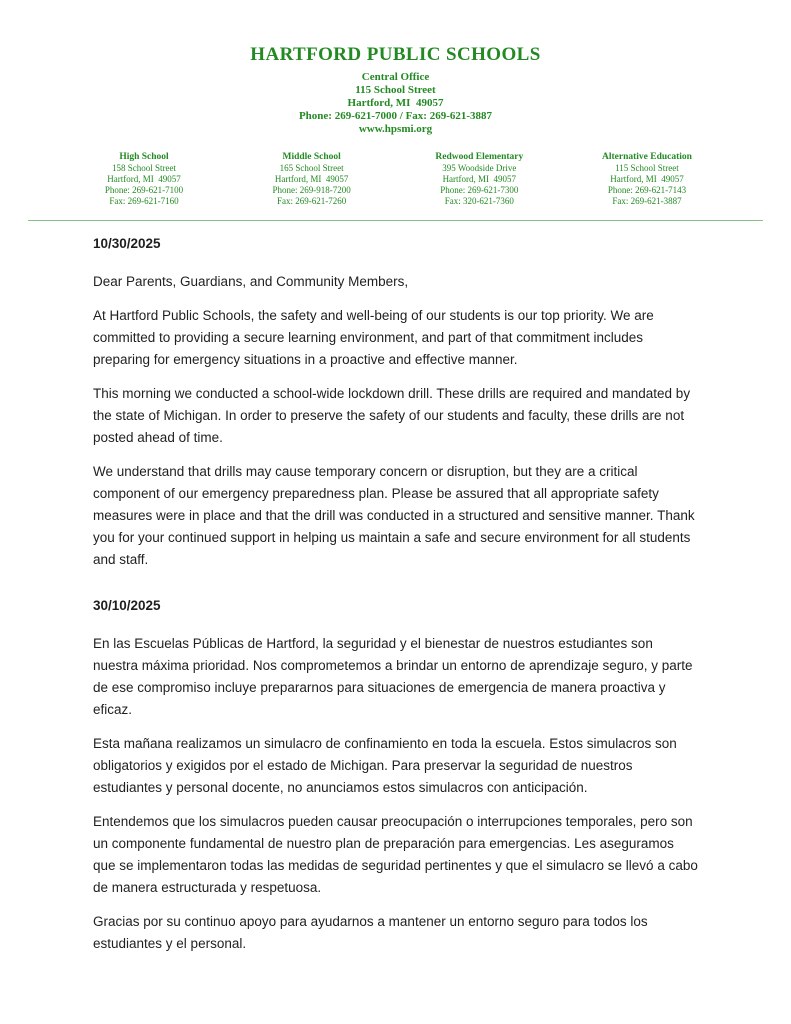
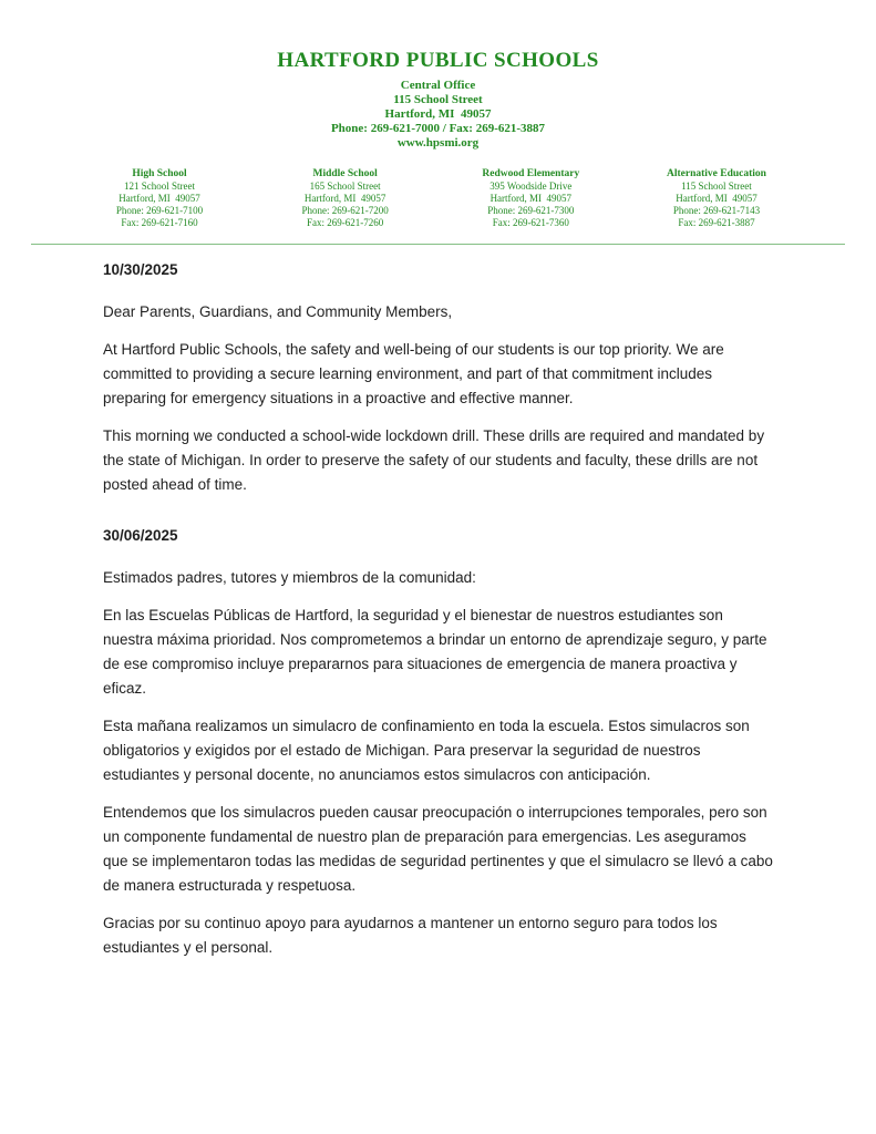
  HARTFORD PUBLIC SCHOOLS
  Central Office
  115 School Street
  Hartford, MI 49057
  Phone: 269-621-7000 / Fax: 269-621-3887
  www.hpsmi.org
  High School
- 158 School Street
+ 121 School Street
  Hartford, MI 49057
  Phone: 269-621-7100
  Fax: 269-621-7160
  Middle School
  165 School Street
  Hartford, MI 49057
- Phone: 269-918-7200
+ Phone: 269-621-7200
  Fax: 269-621-7260
  Redwood Elementary
  395 Woodside Drive
  Hartford, MI 49057
  Phone: 269-621-7300
- Fax: 320-621-7360
+ Fax: 269-621-7360
  Alternative Education
  115 School Street
  Hartford, MI 49057
  Phone: 269-621-7143
  Fax: 269-621-3887
  10/30/2025
  Dear Parents, Guardians, and Community Members,
  At Hartford Public Schools, the safety and well-being of our students is our top priority. We are committed to providing a secure learning environment, and part of that commitment includes preparing for emergency situations in a proactive and effective manner.
  This morning we conducted a school-wide lockdown drill. These drills are required and mandated by the state of Michigan. In order to preserve the safety of our students and faculty, these drills are not posted ahead of time.
- We understand that drills may cause temporary concern or disruption, but they are a critical component of our emergency preparedness plan. Please be assured that all appropriate safety measures were in place and that the drill was conducted in a structured and sensitive manner. Thank you for your continued support in helping us maintain a safe and secure environment for all students and staff.
- 30/10/2025
+ 30/06/2025
+ Estimados padres, tutores y miembros de la comunidad:
  En las Escuelas Públicas de Hartford, la seguridad y el bienestar de nuestros estudiantes son nuestra máxima prioridad. Nos comprometemos a brindar un entorno de aprendizaje seguro, y parte de ese compromiso incluye prepararnos para situaciones de emergencia de manera proactiva y eficaz.
  Esta mañana realizamos un simulacro de confinamiento en toda la escuela. Estos simulacros son obligatorios y exigidos por el estado de Michigan. Para preservar la seguridad de nuestros estudiantes y personal docente, no anunciamos estos simulacros con anticipación.
  Entendemos que los simulacros pueden causar preocupación o interrupciones temporales, pero son un componente fundamental de nuestro plan de preparación para emergencias. Les aseguramos que se implementaron todas las medidas de seguridad pertinentes y que el simulacro se llevó a cabo de manera estructurada y respetuosa.
  Gracias por su continuo apoyo para ayudarnos a mantener un entorno seguro para todos los estudiantes y el personal.
